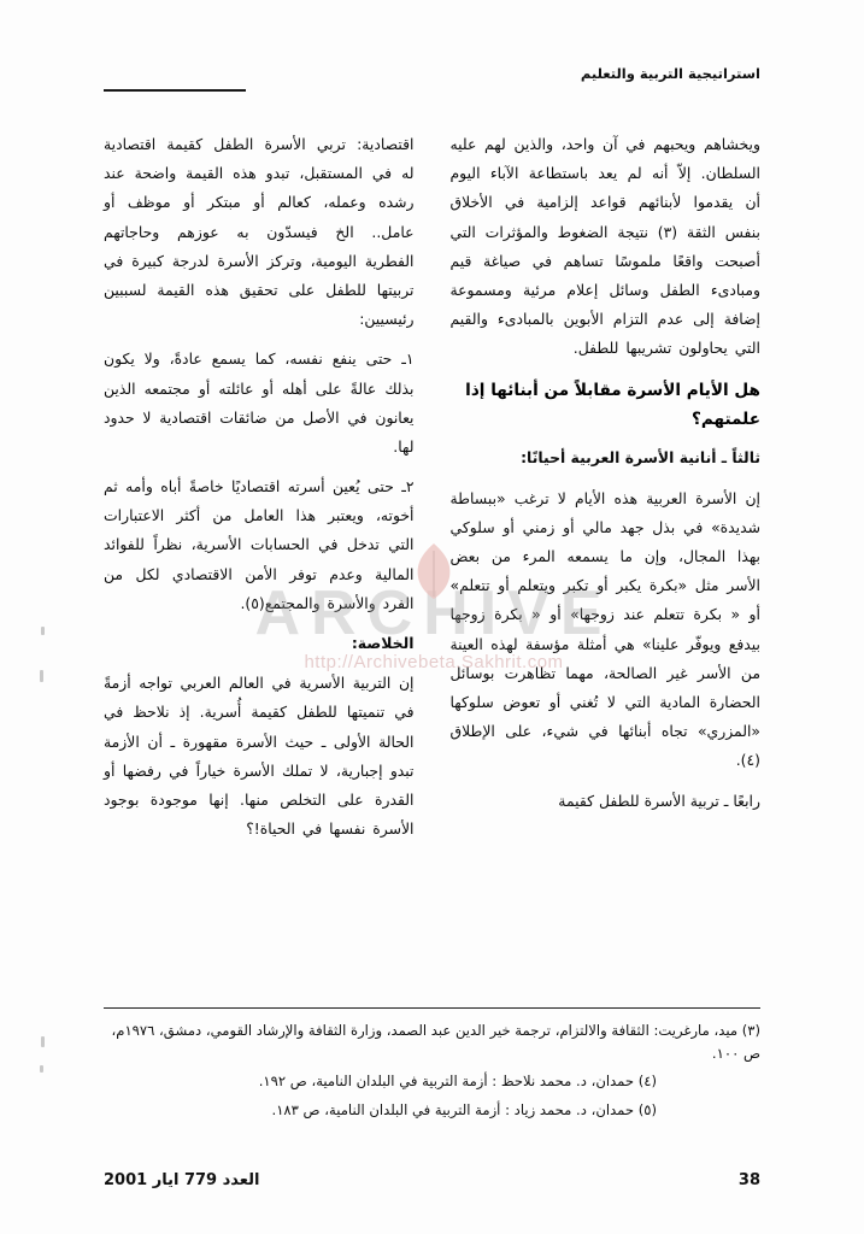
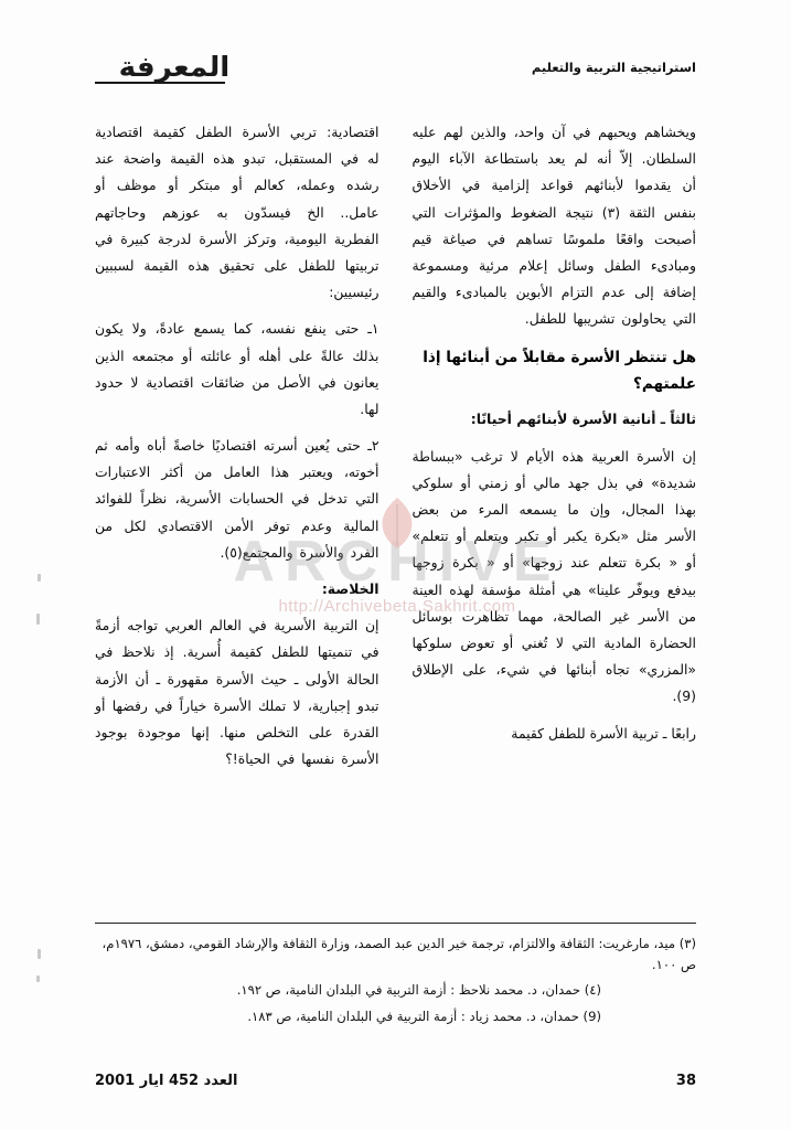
  استراتيجية التربية والتعليم
+ المعرفة
  ويخشاهم ويحبهم في آن واحد، والذين لهم عليه السلطان. إلاّ أنه لم يعد باستطاعة الآباء اليوم أن يقدموا لأبنائهم قواعد إلزامية في الأخلاق بنفس الثقة (٣) نتيجة الضغوط والمؤثرات التي أصبحت واقعًا ملموسًا تساهم في صياغة قيم ومبادىء الطفل وسائل إعلام مرئية ومسموعة إضافة إلى عدم التزام الأبوين بالمبادىء والقيم التي يحاولون تشريبها للطفل.
- هل الأيام الأسرة مقابلاً من أبنائها إذا علمتهم؟
+ هل تنتظر الأسرة مقابلاً من أبنائها إذا علمتهم؟
- ثالثاً ـ أنانية الأسرة العربية أحيانًا:
+ ثالثاً ـ أنانية الأسرة لأبنائهم أحيانًا:
- إن الأسرة العربية هذه الأيام لا ترغب «ببساطة شديدة» في بذل جهد مالي أو زمني أو سلوكي بهذا المجال، وإن ما يسمعه المرء من بعض الأسر مثل «بكرة يكبر أو تكبر ويتعلم أو تتعلم» أو « بكرة تتعلم عند زوجها» أو « بكرة زوجها بيدفع ويوفّر علينا» هي أمثلة مؤسفة لهذه العينة من الأسر غير الصالحة، مهما تظاهرت بوسائل الحضارة المادية التي لا تُغني أو تعوض سلوكها «المزري» تجاه أبنائها في شيء، على الإطلاق (٤).
+ إن الأسرة العربية هذه الأيام لا ترغب «ببساطة شديدة» في بذل جهد مالي أو زمني أو سلوكي بهذا المجال، وإن ما يسمعه المرء من بعض الأسر مثل «بكرة يكبر أو تكبر ويتعلم أو تتعلم» أو « بكرة تتعلم عند زوجها» أو « بكرة زوجها بيدفع ويوفّر علينا» هي أمثلة مؤسفة لهذه العينة من الأسر غير الصالحة، مهما تظاهرت بوسائل الحضارة المادية التي لا تُغني أو تعوض سلوكها «المزري» تجاه أبنائها في شيء، على الإطلاق (9).
  رابعًا ـ تربية الأسرة للطفل كقيمة
  اقتصادية: تربي الأسرة الطفل كقيمة اقتصادية له في المستقبل، تبدو هذه القيمة واضحة عند رشده وعمله، كعالم أو مبتكر أو موظف أو عامل.. الخ فيسدّون به عوزهم وحاجاتهم الفطرية اليومية، وتركز الأسرة لدرجة كبيرة في تربيتها للطفل على تحقيق هذه القيمة لسببين رئيسيين:
  ١ـ حتى ينفع نفسه، كما يسمع عادةً، ولا يكون بذلك عالةً على أهله أو عائلته أو مجتمعه الذين يعانون في الأصل من ضائقات اقتصادية لا حدود لها.
  ٢ـ حتى يُعين أسرته اقتصاديًا خاصةً أباه وأمه ثم أخوته، ويعتبر هذا العامل من أكثر الاعتبارات التي تدخل في الحسابات الأسرية، نظراً للفوائد المالية وعدم توفر الأمن الاقتصادي لكل من الفرد والأسرة والمجتمع(٥).
  الخلاصة:
  إن التربية الأسرية في العالم العربي تواجه أزمةً في تنميتها للطفل كقيمة أُسرية. إذ نلاحظ في الحالة الأولى ـ حيث الأسرة مقهورة ـ أن الأزمة تبدو إجبارية، لا تملك الأسرة خياراً في رفضها أو القدرة على التخلص منها. إنها موجودة بوجود الأسرة نفسها في الحياة!؟
  ARCHIVE
  http://Archivebeta.Sakhrit.com
  (٣) ميد، مارغريت: الثقافة والالتزام، ترجمة خير الدين عبد الصمد، وزارة الثقافة والإرشاد القومي، دمشق، ١٩٧٦م، ص ١٠٠.
  (٤) حمدان، د. محمد نلاحظ : أزمة التربية في البلدان النامية، ص ١٩٢.
- (٥) حمدان، د. محمد زياد : أزمة التربية في البلدان النامية، ص ١٨٣.
+ (9) حمدان، د. محمد زياد : أزمة التربية في البلدان النامية، ص ١٨٣.
- العدد 779 ايار 2001
+ العدد 452 ايار 2001
  38
